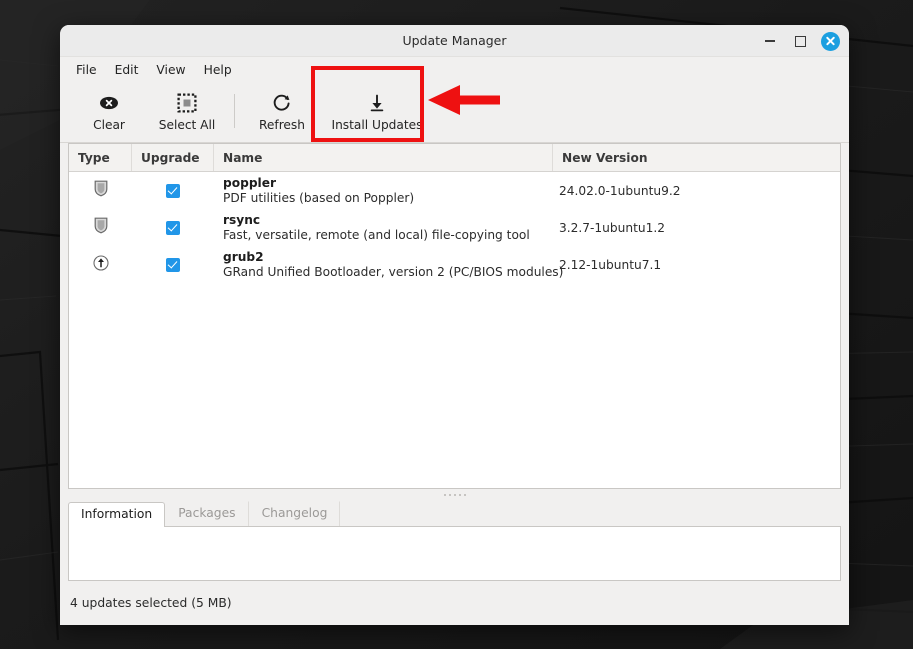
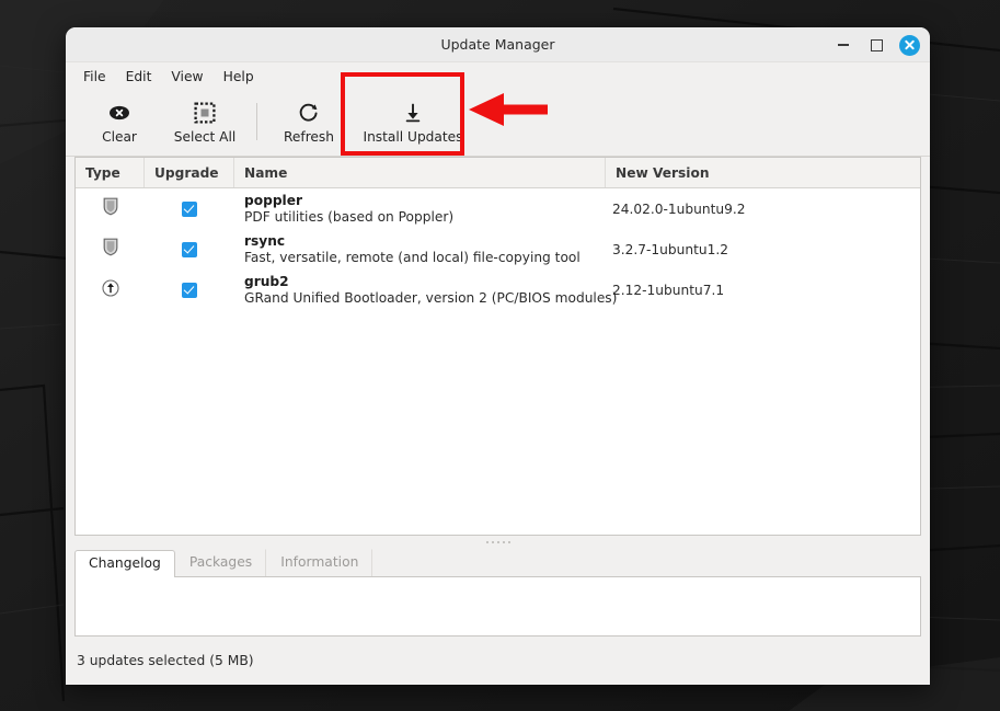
  Update Manager
  File
  Edit
  View
  Help
  Clear
  Select All
  Refresh
  Install Updates
  Type
  Upgrade
  Name
  New Version
  poppler
  PDF utilities (based on Poppler)
  24.02.0-1ubuntu9.2
  rsync
  Fast, versatile, remote (and local) file-copying tool
  3.2.7-1ubuntu1.2
  grub2
  GRand Unified Bootloader, version 2 (PC/BIOS module
  2.12-1ubuntu7.1
- Information
+ Changelog
  Packages
- Changelog
+ Information
- 4 updates selected (5 MB)
+ 3 updates selected (5 MB)
